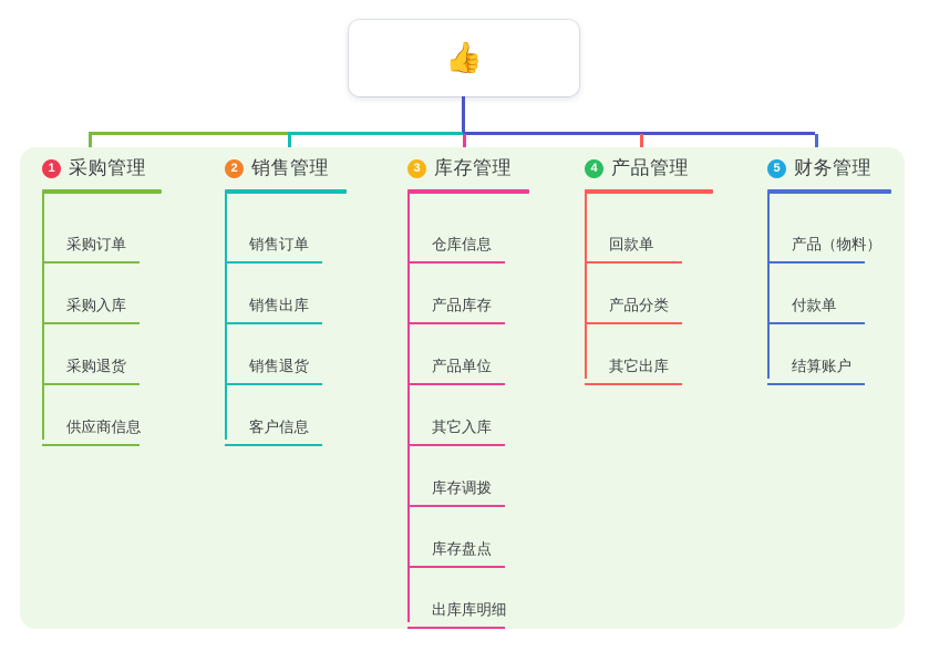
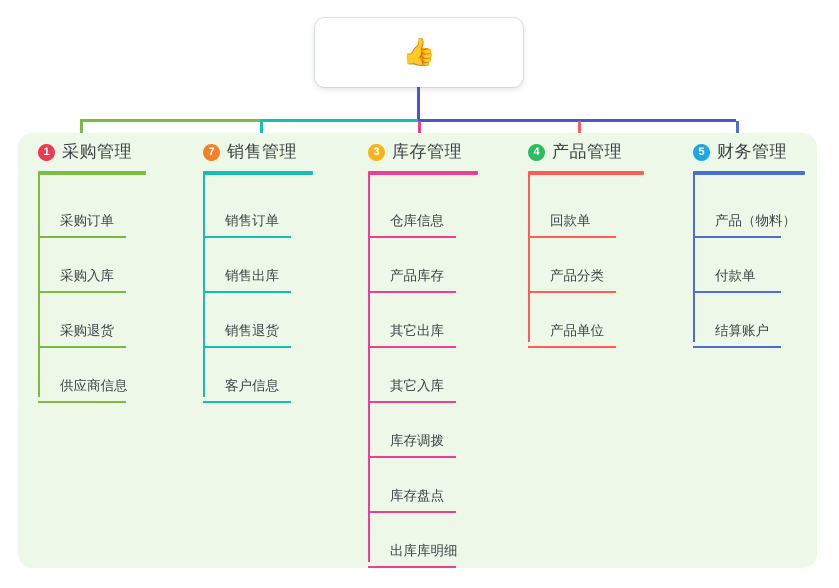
  👍
  1
  采购管理
  采购订单
  采购入库
  采购退货
  供应商信息
- 2
+ 7
  销售管理
  销售订单
  销售出库
  销售退货
  客户信息
  3
  库存管理
  仓库信息
  产品库存
- 产品单位
+ 其它出库
  其它入库
  库存调拨
  库存盘点
  出库库明细
  4
  产品管理
  回款单
  产品分类
- 其它出库
+ 产品单位
  5
  财务管理
  产品（物料）
  付款单
  结算账户
